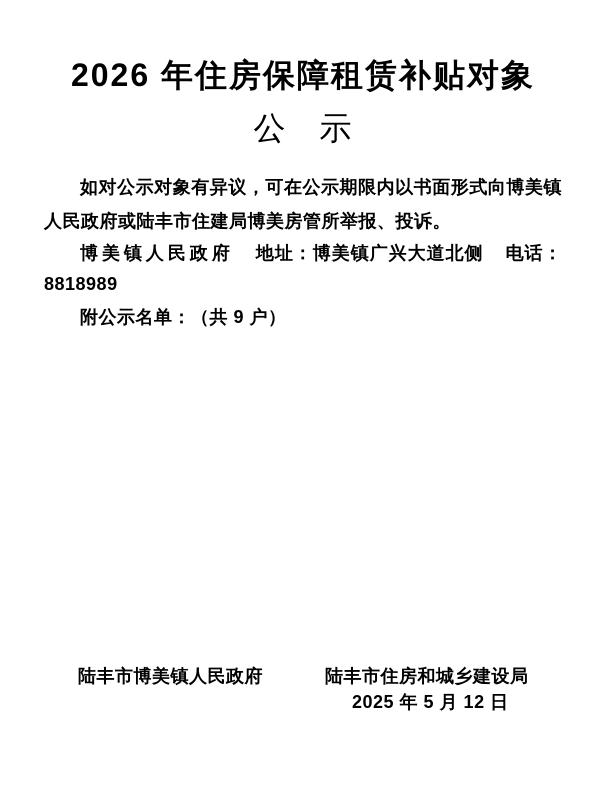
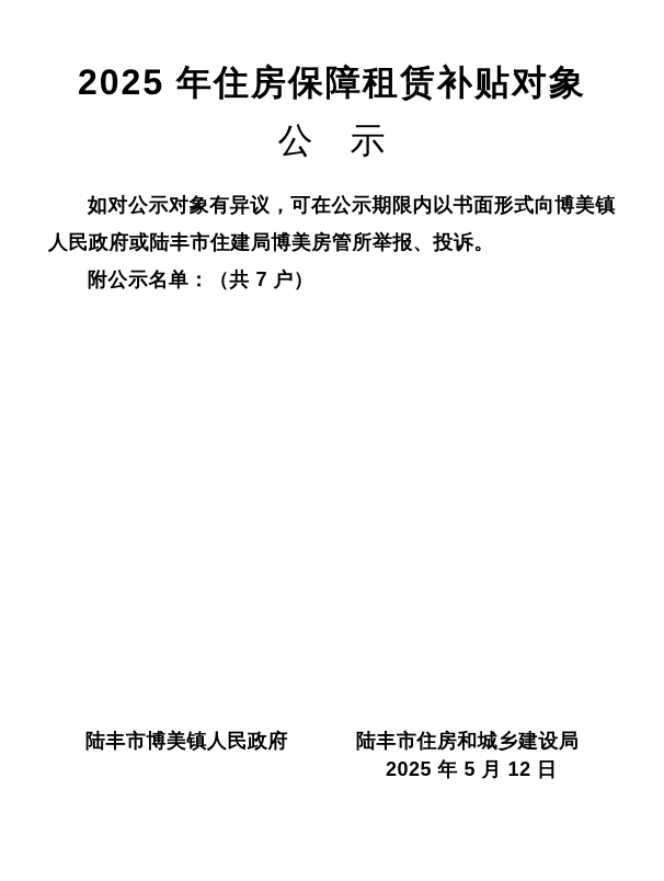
- 2026 年住房保障租赁补贴对象
+ 2025 年住房保障租赁补贴对象
  公 示
  如对公示对象有异议，可在公示期限内以书面形式向博美镇人民政府或陆丰市住建局博美房管所举报、投诉。
- 博美镇人民政府 地址：博美镇广兴大道北侧 电话：8818989
- 附公示名单：（共 9 户）
+ 附公示名单：（共 7 户）
  陆丰市博美镇人民政府
  陆丰市住房和城乡建设局
  2025 年 5 月 12 日
